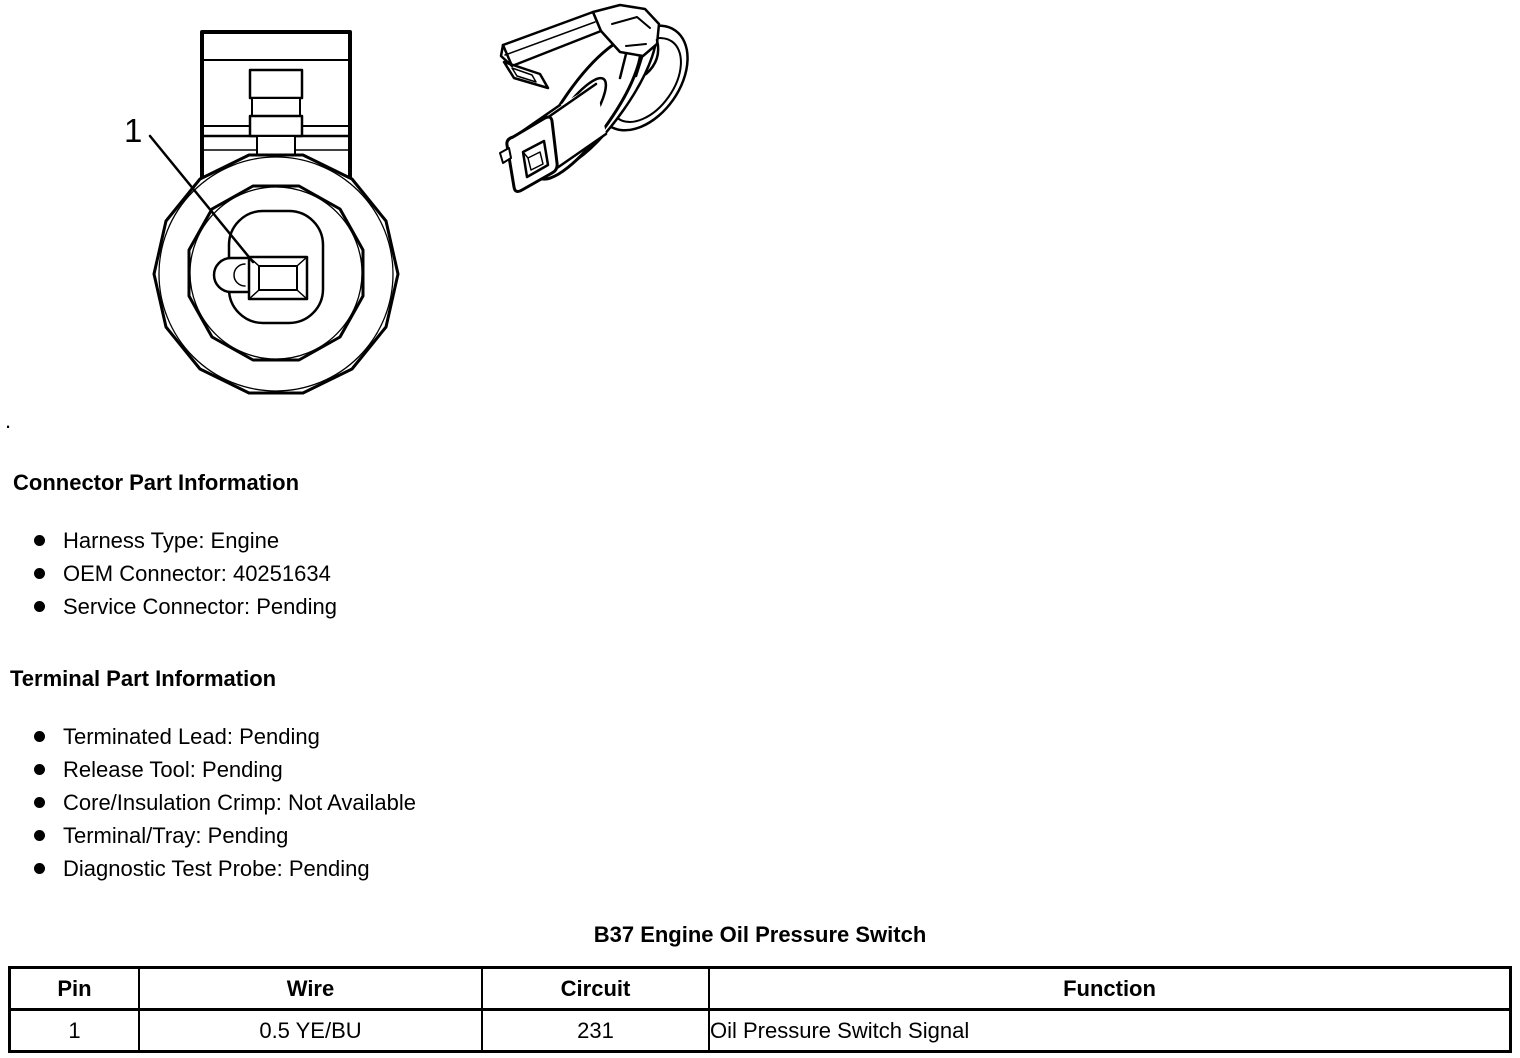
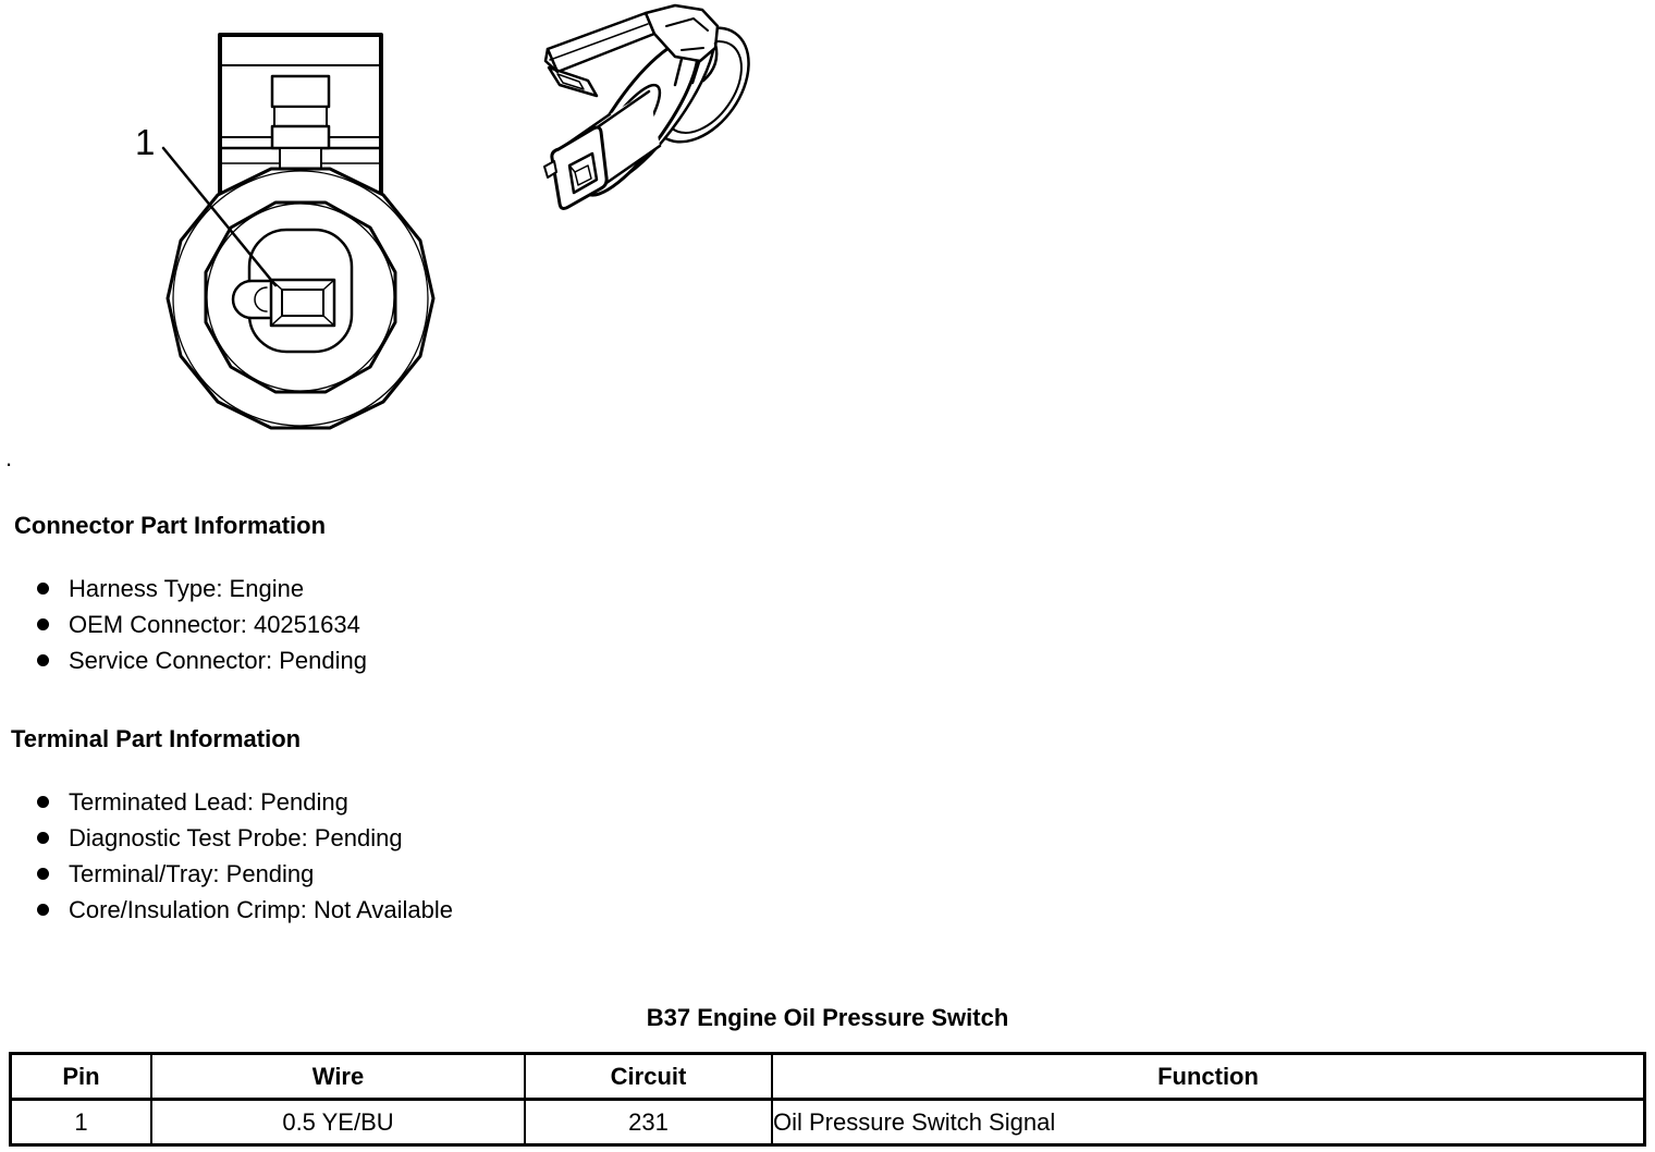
  1
  .
  Connector Part Information
  Harness Type: Engine
  OEM Connector: 40251634
  Service Connector: Pending
  Terminal Part Information
  Terminated Lead: Pending
- Release Tool: Pending
- Core/Insulation Crimp: Not Available
+ Diagnostic Test Probe: Pending
  Terminal/Tray: Pending
- Diagnostic Test Probe: Pending
+ Core/Insulation Crimp: Not Available
  B37 Engine Oil Pressure Switch
  Pin	Wire	Circuit	Function
  1	0.5 YE/BU	231	Oil Pressure Switch Signal
